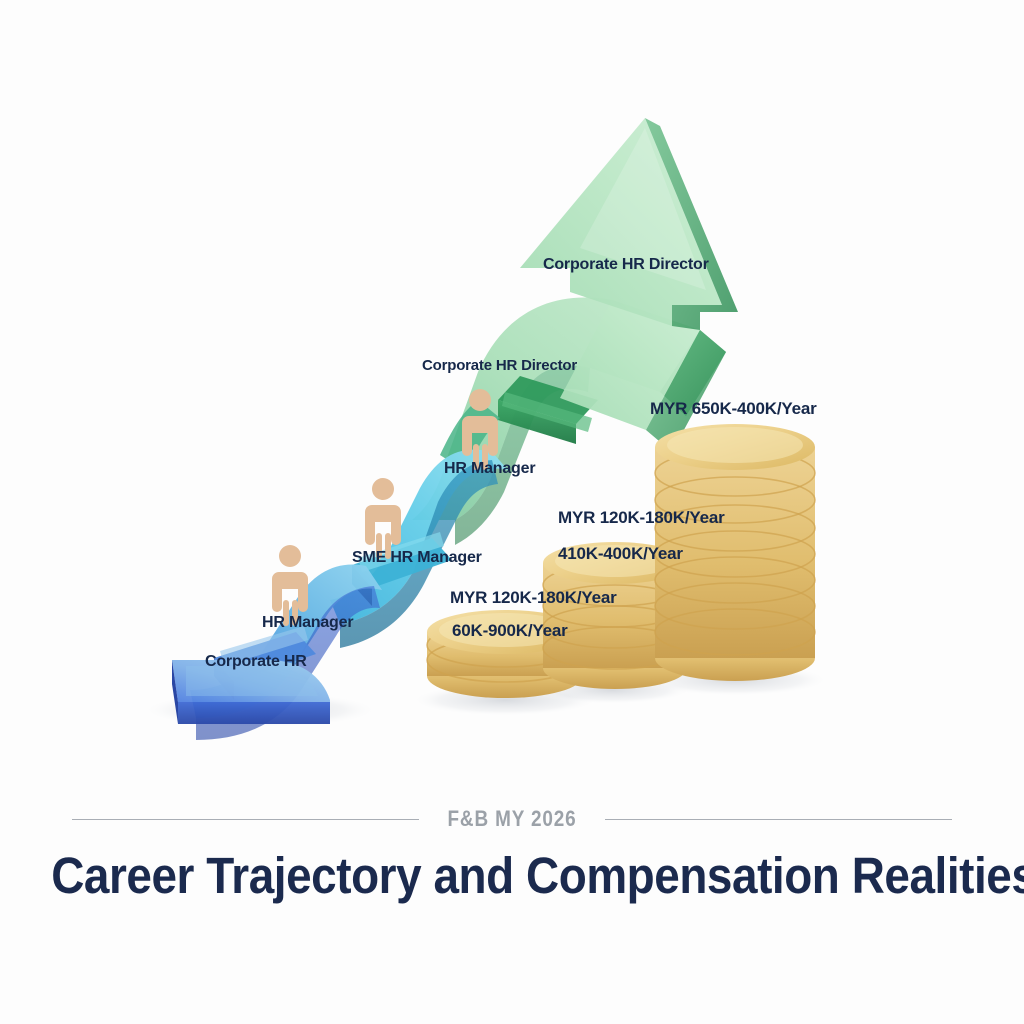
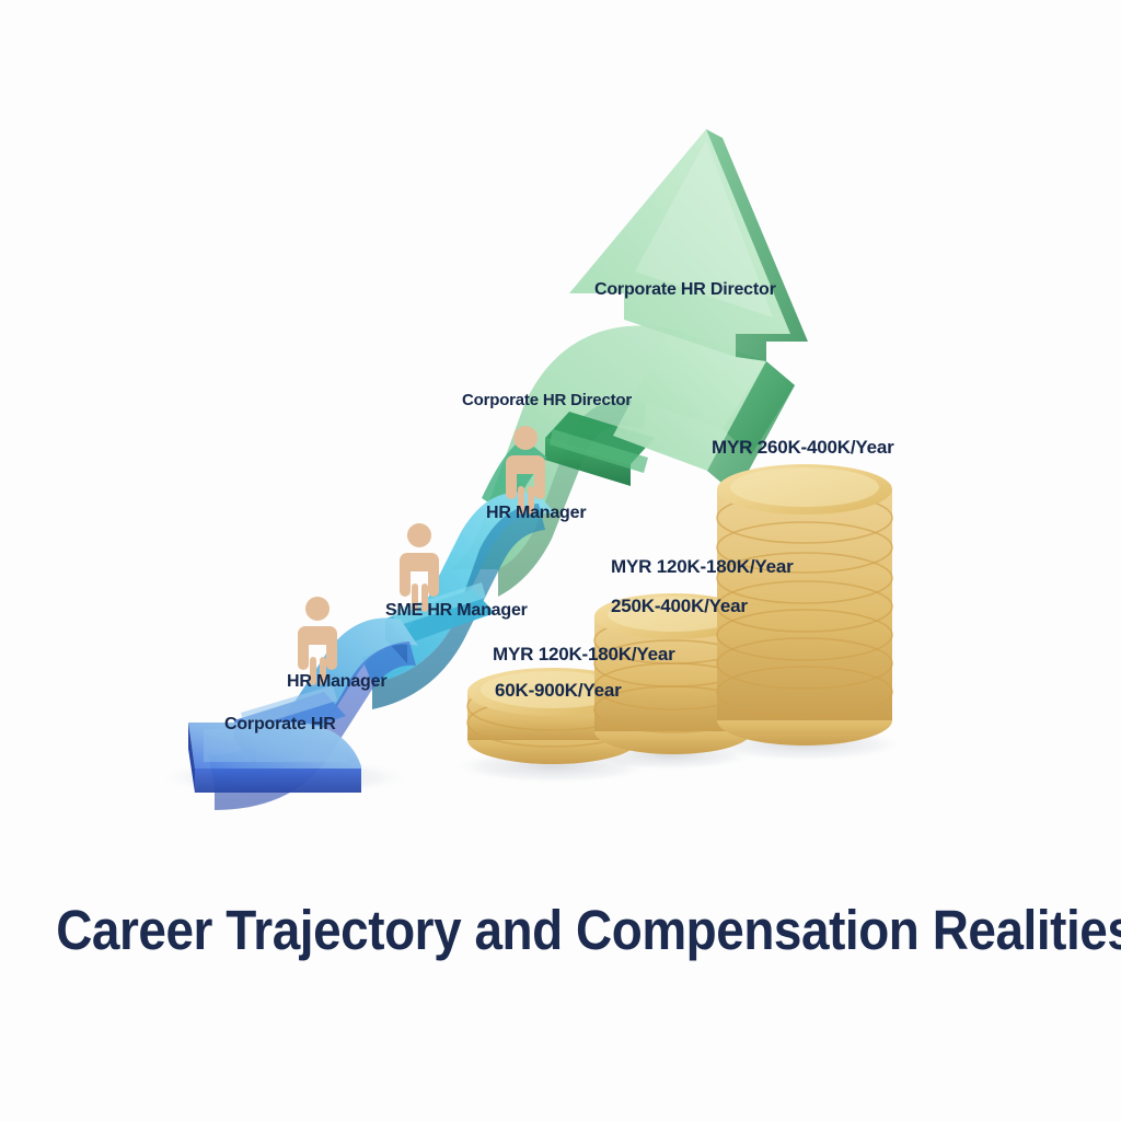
  Corporate HR Director
  Corporate HR Director
  HR Manager
  SME HR Manager
  HR Manager
  Corporate HR
- MYR 650K-400K/Year
+ MYR 260K-400K/Year
  MYR 120K-180K/Year
- 410K-400K/Year
+ 250K-400K/Year
  MYR 120K-180K/Year
  60K-900K/Year
- F&B MY 2026
  Career Trajectory and Compensation Realitie
